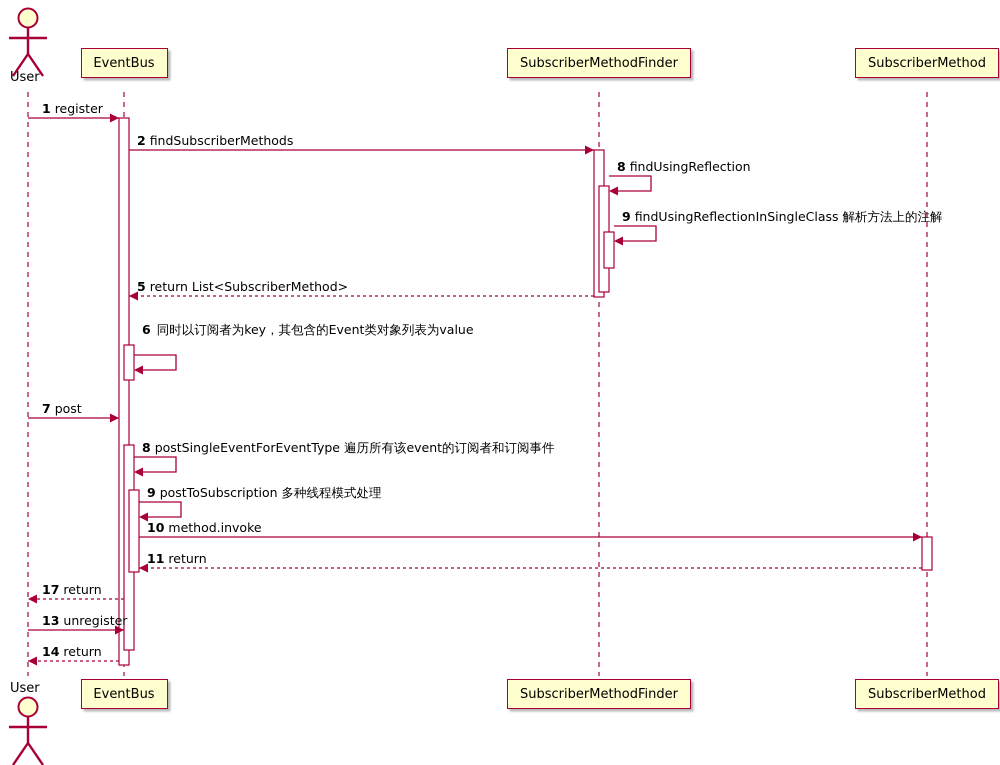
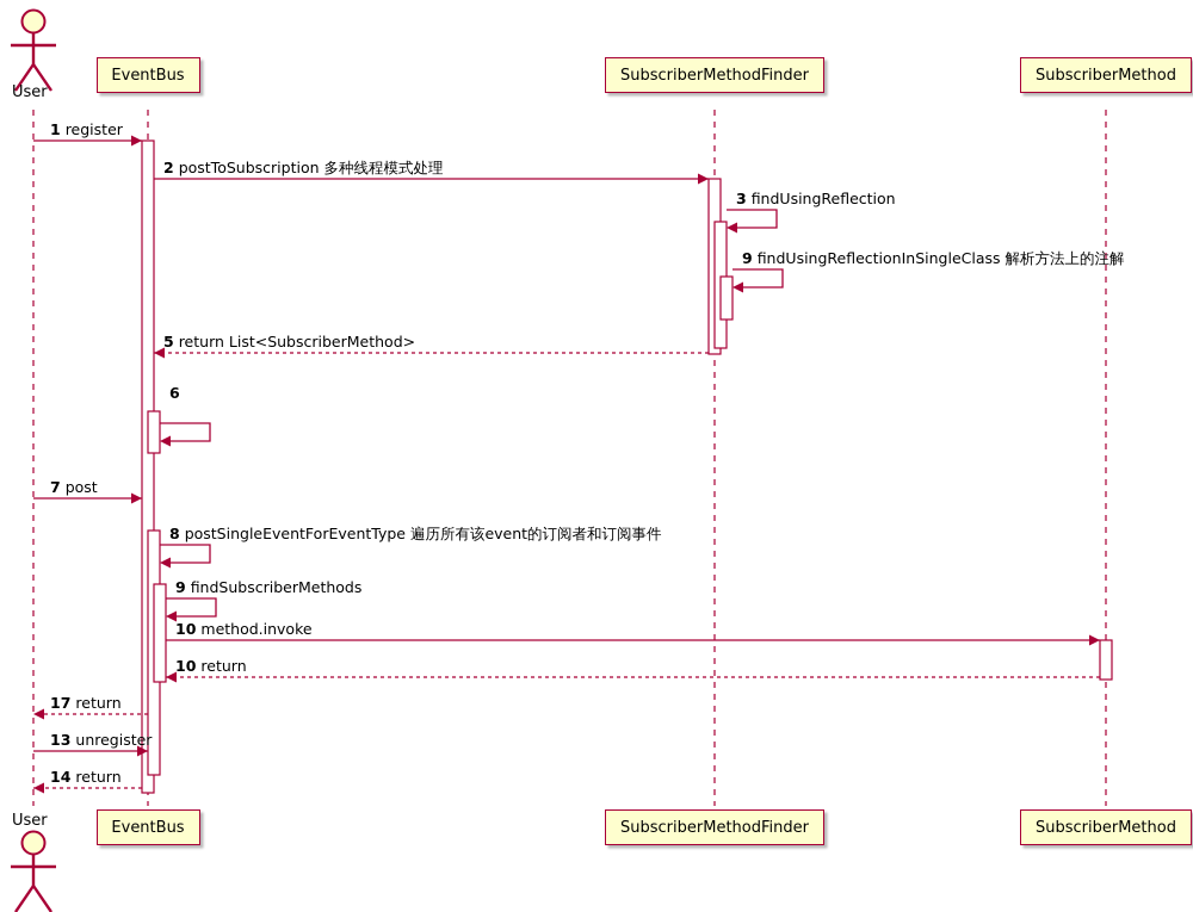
  User
  User
  EventBus
  EventBus
  SubscriberMethodFinder
  SubscriberMethodFinder
  SubscriberMethod
  SubscriberMethod
  1 register
- 2 findSubscriberMethods
+ 2 postToSubscription 多种线程模式处理
- 8 findUsingReflection
+ 3 findUsingReflection
  9 findUsingReflectionInSingleClass 解析方法上的注解
  5 return List<SubscriberMethod>
  6
- 同时以订阅者为key，其包含的Event类对象列表为value
  7 post
  8 postSingleEventForEventType 遍历所有该event的订阅者和订阅事件
- 9 postToSubscription 多种线程模式处理
+ 9 findSubscriberMethods
  10 method.invoke
- 11 return
+ 10 return
  17 return
  13 unregister
  14 return
